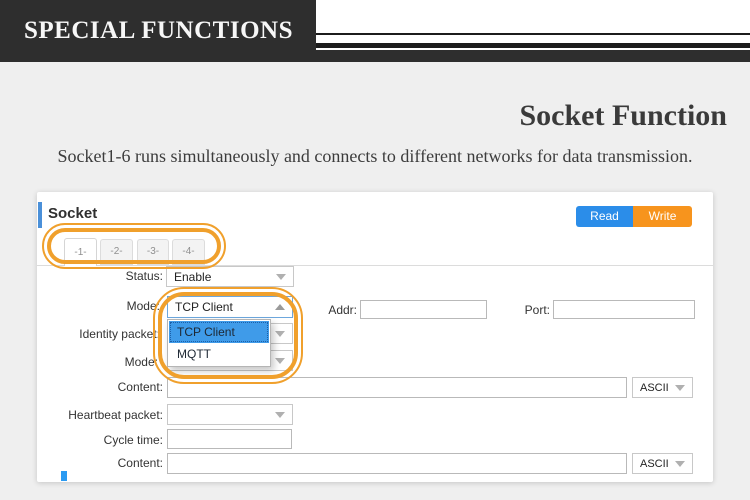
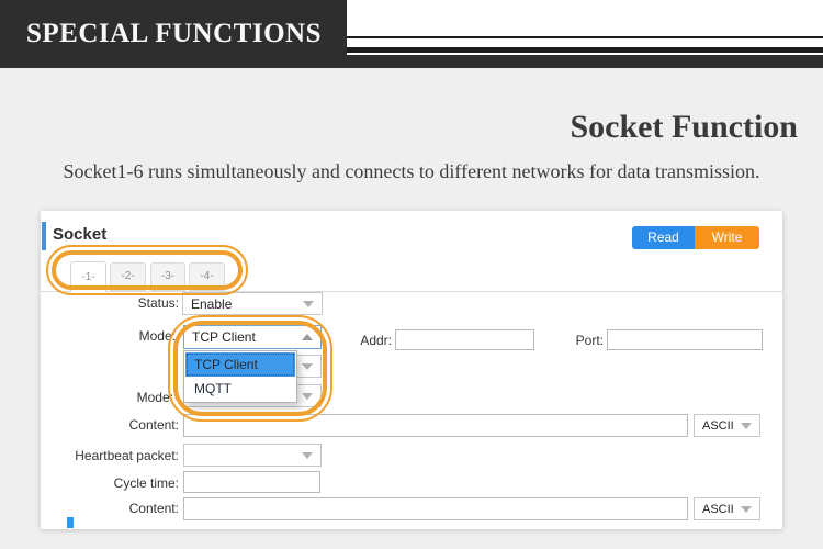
  SPECIAL FUNCTIONS
  Socket Function
  Socket1-6 runs simultaneously and connects to different networks for data transmission.
  Socket
  Read
  Write
  -1-
  -2-
  -3-
  -4-
  Status:
  Enable
  Mode:
  TCP Client
  Addr:
  Port:
- Identity packet:
  Mode:
  TCP Client
  MQTT
  Content:
  ASCII
  Heartbeat packet:
  Cycle time:
  Content:
  ASCII
